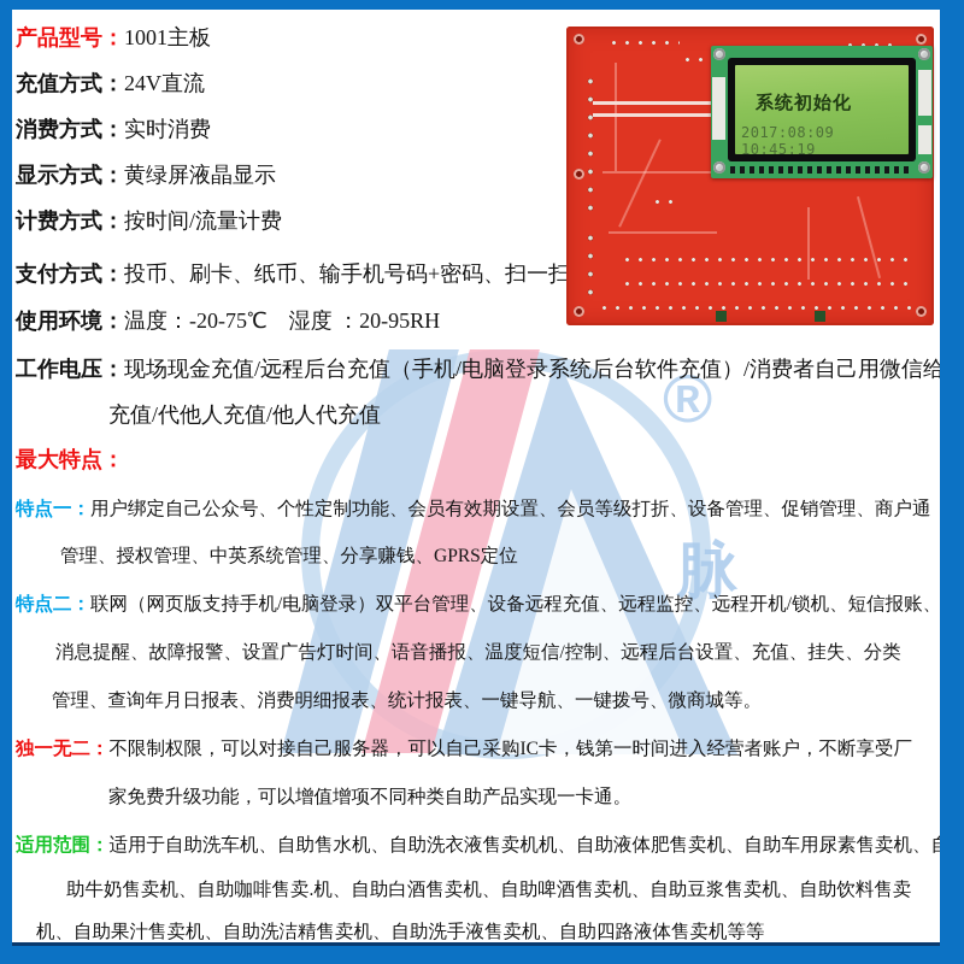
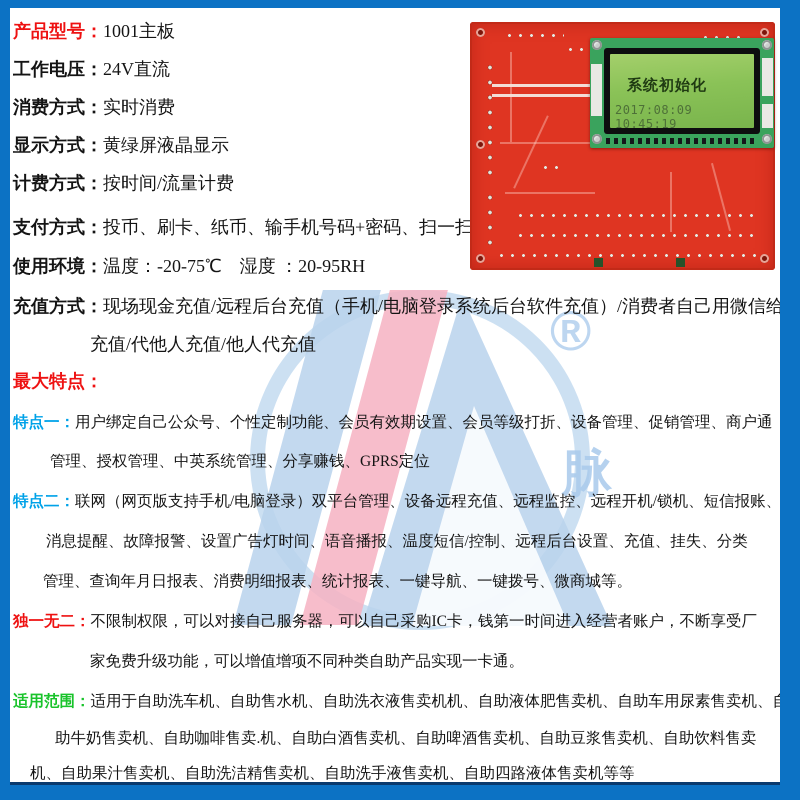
  ®
  脉
  产品型号：1001主板
- 充值方式：24V直流
+ 工作电压：24V直流
  消费方式：实时消费
  显示方式：黄绿屏液晶显示
  计费方式：按时间/流量计费
  支付方式：投币、刷卡、纸币、输手机号码+密码、扫一扫
  使用环境：温度：-20-75℃ 湿度 ：20-95RH
- 工作电压：现场现金充值/远程后台充值（手机/电脑登录系统后台软件充值）/消费者自己用微信给
+ 充值方式：现场现金充值/远程后台充值（手机/电脑登录系统后台软件充值）/消费者自己用微信给
  充值/代他人充值/他人代充值
  最大特点：
  特点一：用户绑定自己公众号、个性定制功能、会员有效期设置、会员等级打折、设备管理、促销管理、商户通
  管理、授权管理、中英系统管理、分享赚钱、GPRS定位
  特点二：联网（网页版支持手机/电脑登录）双平台管理、设备远程充值、远程监控、远程开机/锁机、短信报账、
  消息提醒、故障报警、设置广告灯时间、语音播报、温度短信/控制、远程后台设置、充值、挂失、分类
  管理、查询年月日报表、消费明细报表、统计报表、一键导航、一键拨号、微商城等。
  独一无二：不限制权限，可以对接自己服务器，可以自己采购IC卡，钱第一时间进入经营者账户，不断享受厂
  家免费升级功能，可以增值增项不同种类自助产品实现一卡通。
  适用范围：适用于自助洗车机、自助售水机、自助洗衣液售卖机机、自助液体肥售卖机、自助车用尿素售卖机、
  助牛奶售卖机、自助咖啡售卖.机、自助白酒售卖机、自助啤酒售卖机、自助豆浆售卖机、自助饮料售卖
  机、自助果汁售卖机、自助洗洁精售卖机、自助洗手液售卖机、自助四路液体售卖机等等
  系统初始化
  2017:08:09 10:45:19
